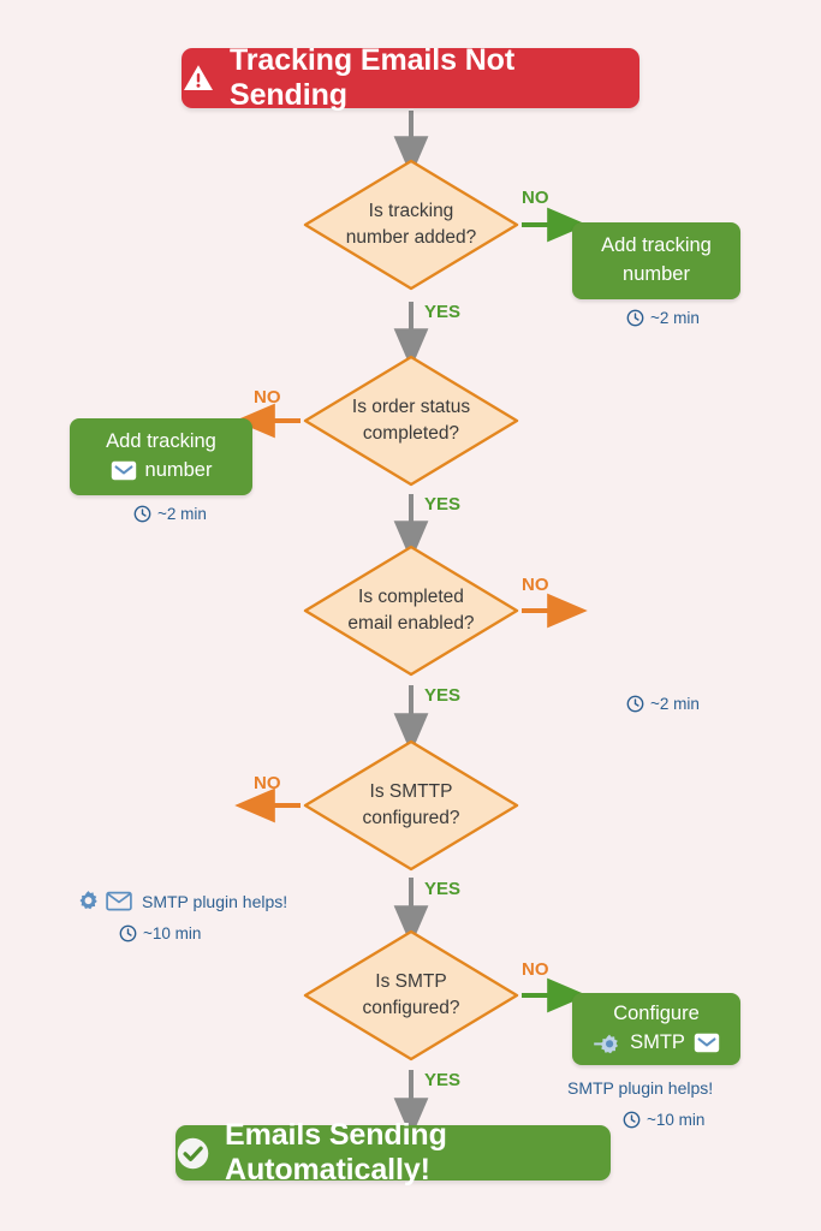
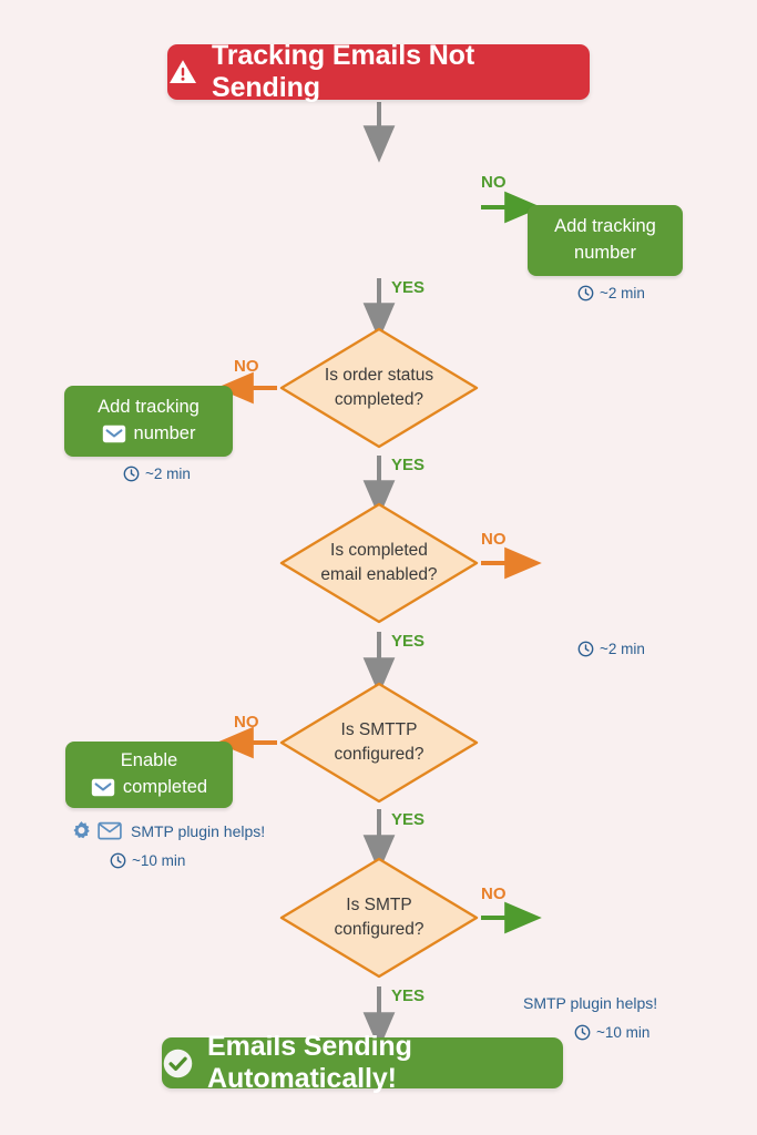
  Tracking Emails Not Sending
- Is tracking
- number added?
  NO
  YES
  Add tracking
  number
  ~2 min
  Is order status
  completed?
  NO
  YES
  Add tracking
  number
  ~2 min
  Is completed
  email enabled?
  NO
  YES
  ~2 min
  Is SMTTP
  configured?
  NO
  YES
+ Enable
+ completed
  SMTP plugin helps!
  ~10 min
  Is SMTP
  configured?
  NO
  YES
- Configure
- SMTP
  SMTP plugin helps!
  ~10 min
  Emails Sending Automatically!
